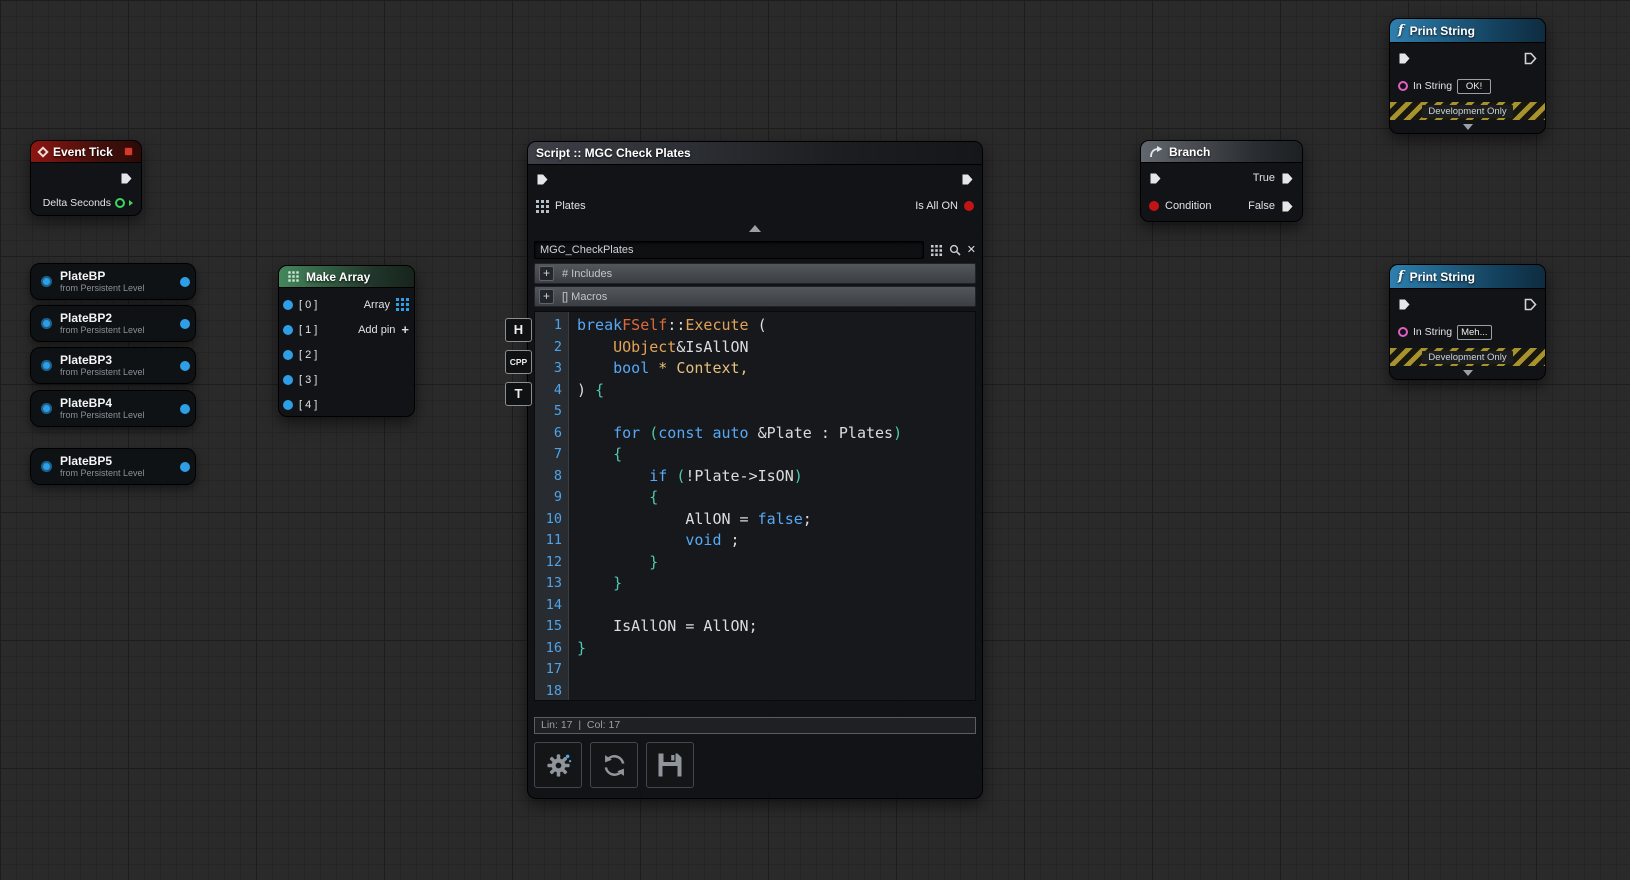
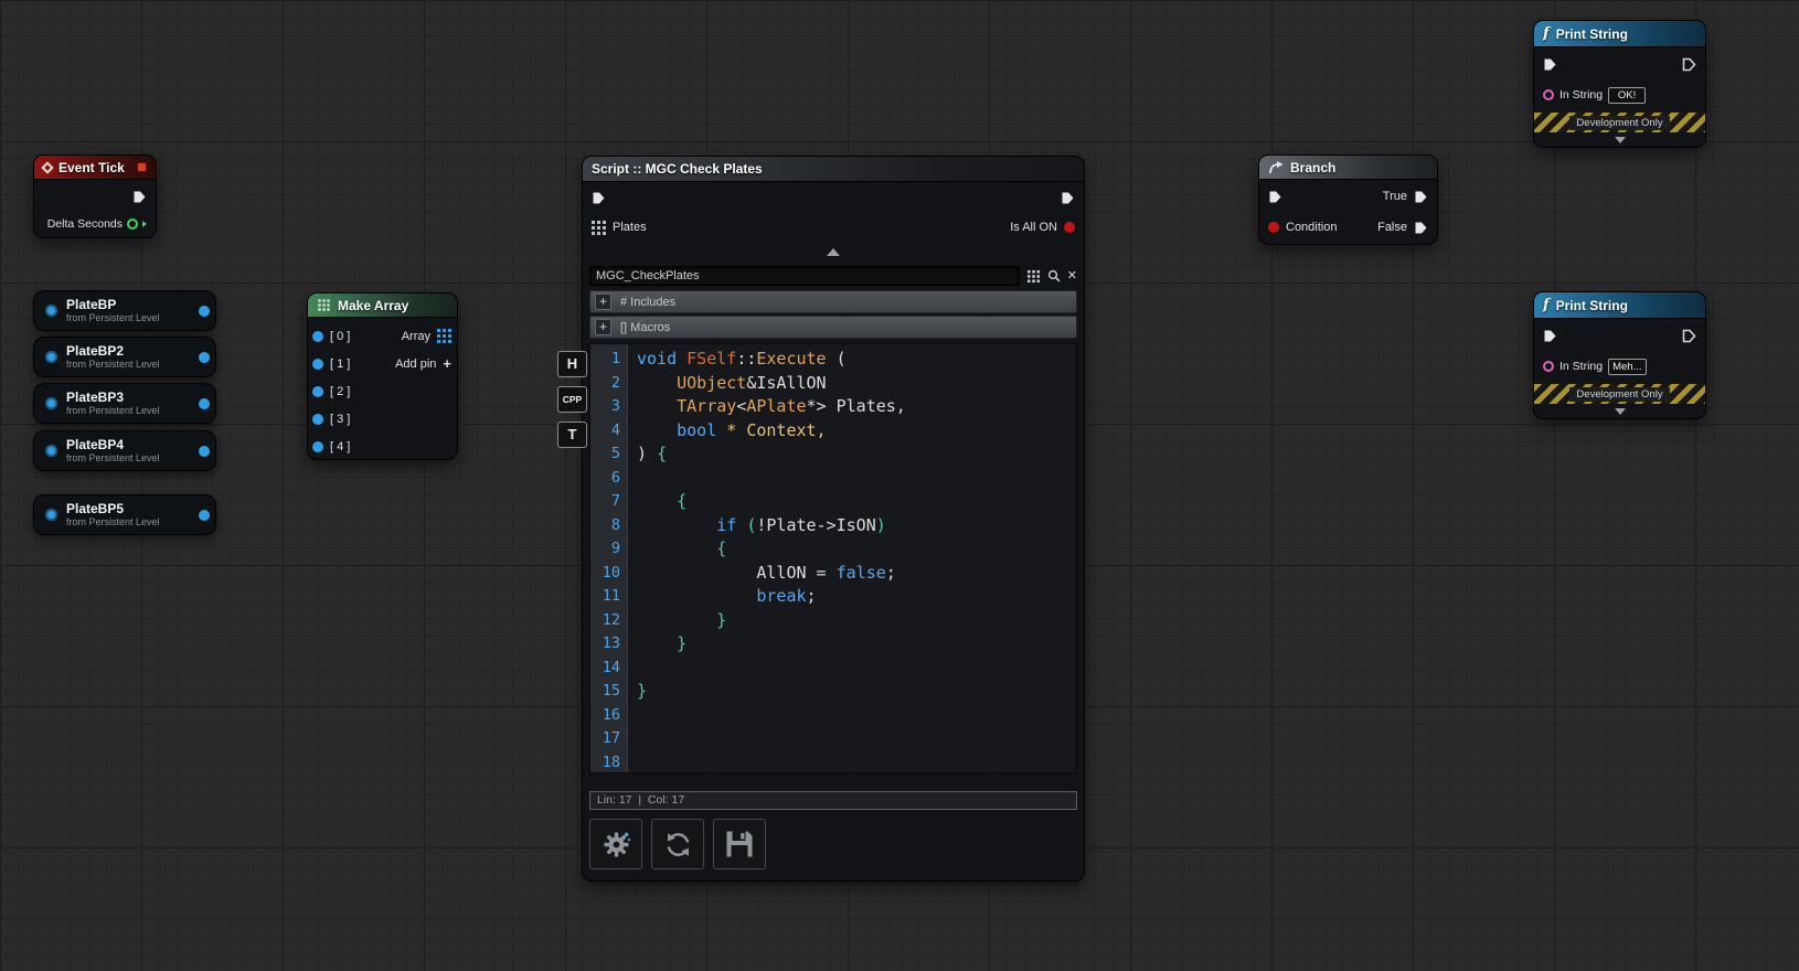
  Event Tick
  Delta Seconds
  PlateBP
  from Persistent Level
  PlateBP2
  from Persistent Level
  PlateBP3
  from Persistent Level
  PlateBP4
  from Persistent Level
  PlateBP5
  from Persistent Level
  Make Array
  [ 0 ]
  [ 1 ]
  [ 2 ]
  [ 3 ]
  [ 4 ]
  Array
  Add pin
  +
  Script :: MGC Check Plates
  Plates
  Is All ON
  MGC_CheckPlates
  ✕
  +
  # Includes
  +
  [] Macros
  1
  2
  3
  4
  5
  6
  7
  8
  9
  10
  11
  12
  13
  14
  15
  16
  17
  18
- breakFSelf::Execute (
+ void FSelf::Execute (
  UObject&IsAllON
+ TArray<APlate*> Plates,
  bool * Context,
  ) {
- for (const auto &Plate : Plates)
  {
  if (!Plate->IsON)
  {
  AllON = false;
- void ;
+ break;
  }
  }
- IsAllON = AllON;
  }
  Lin: 17 | Col: 17
  H
  CPP
  T
  Branch
  Condition
  True
  False
  f
  Print String
  In String
  OK!
  Development Only
  f
  Print String
  In String
  Meh...
  Development Only
